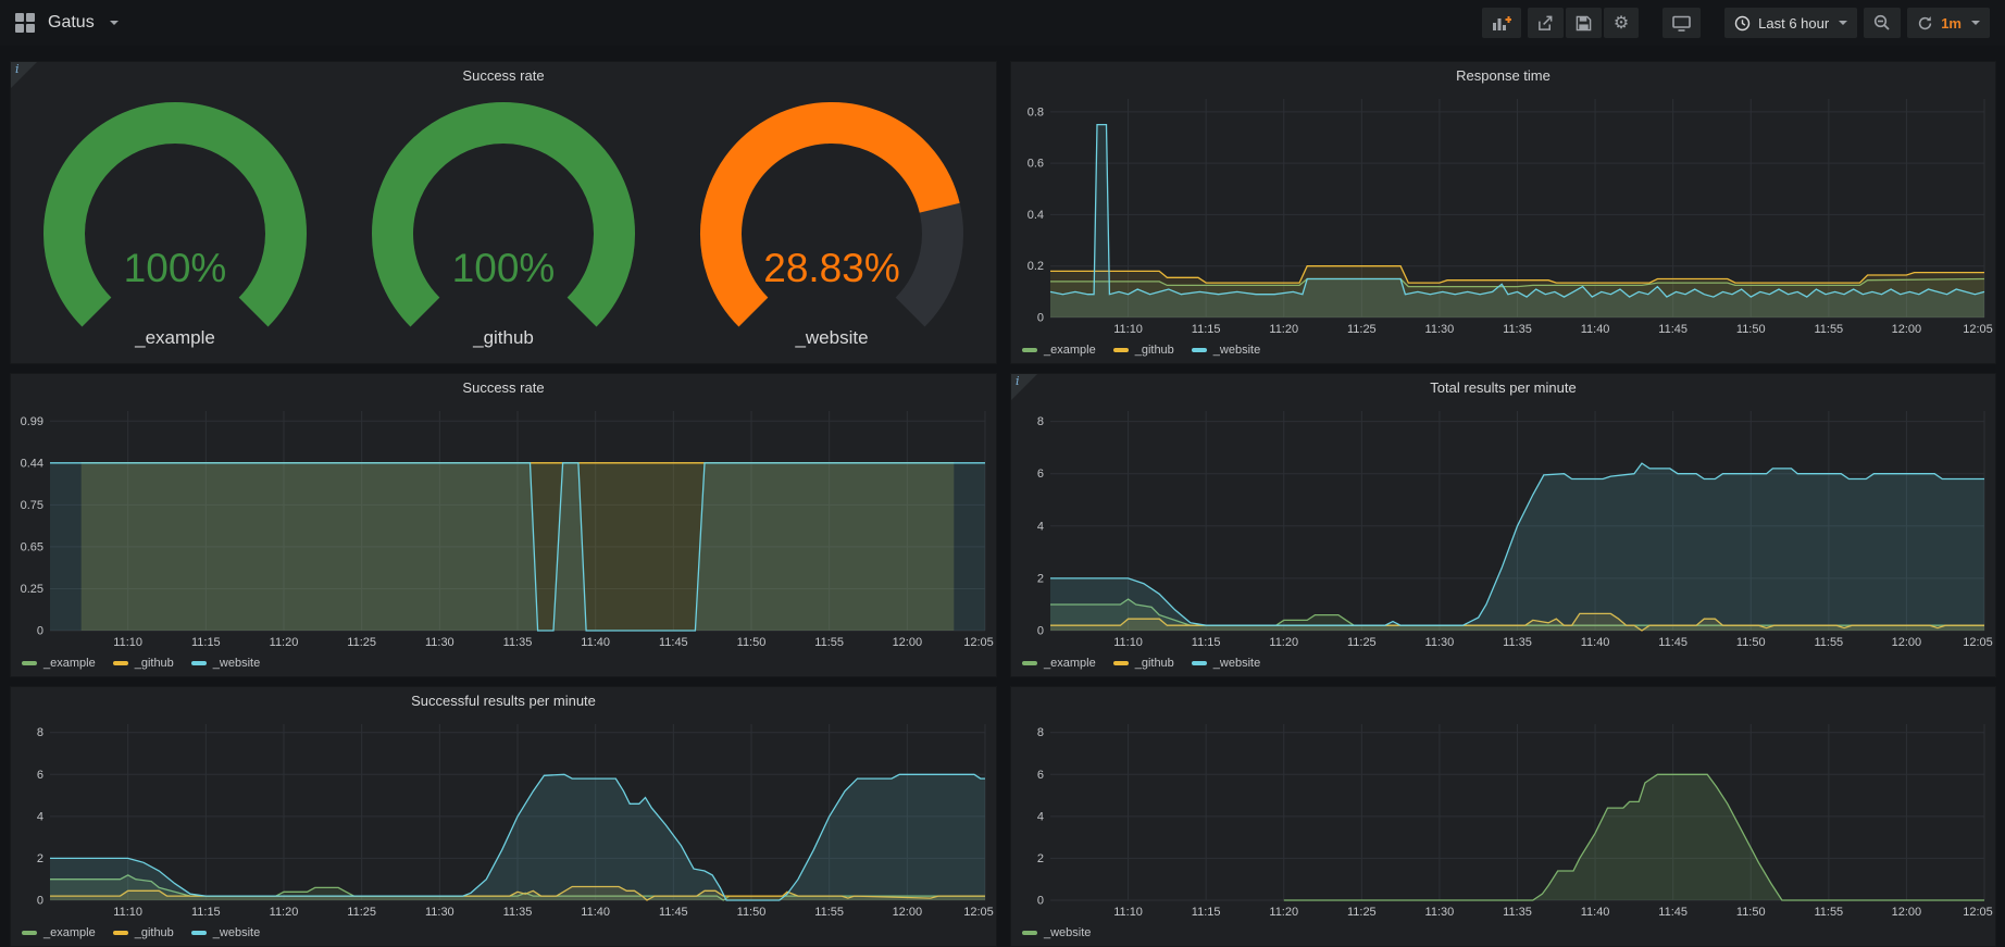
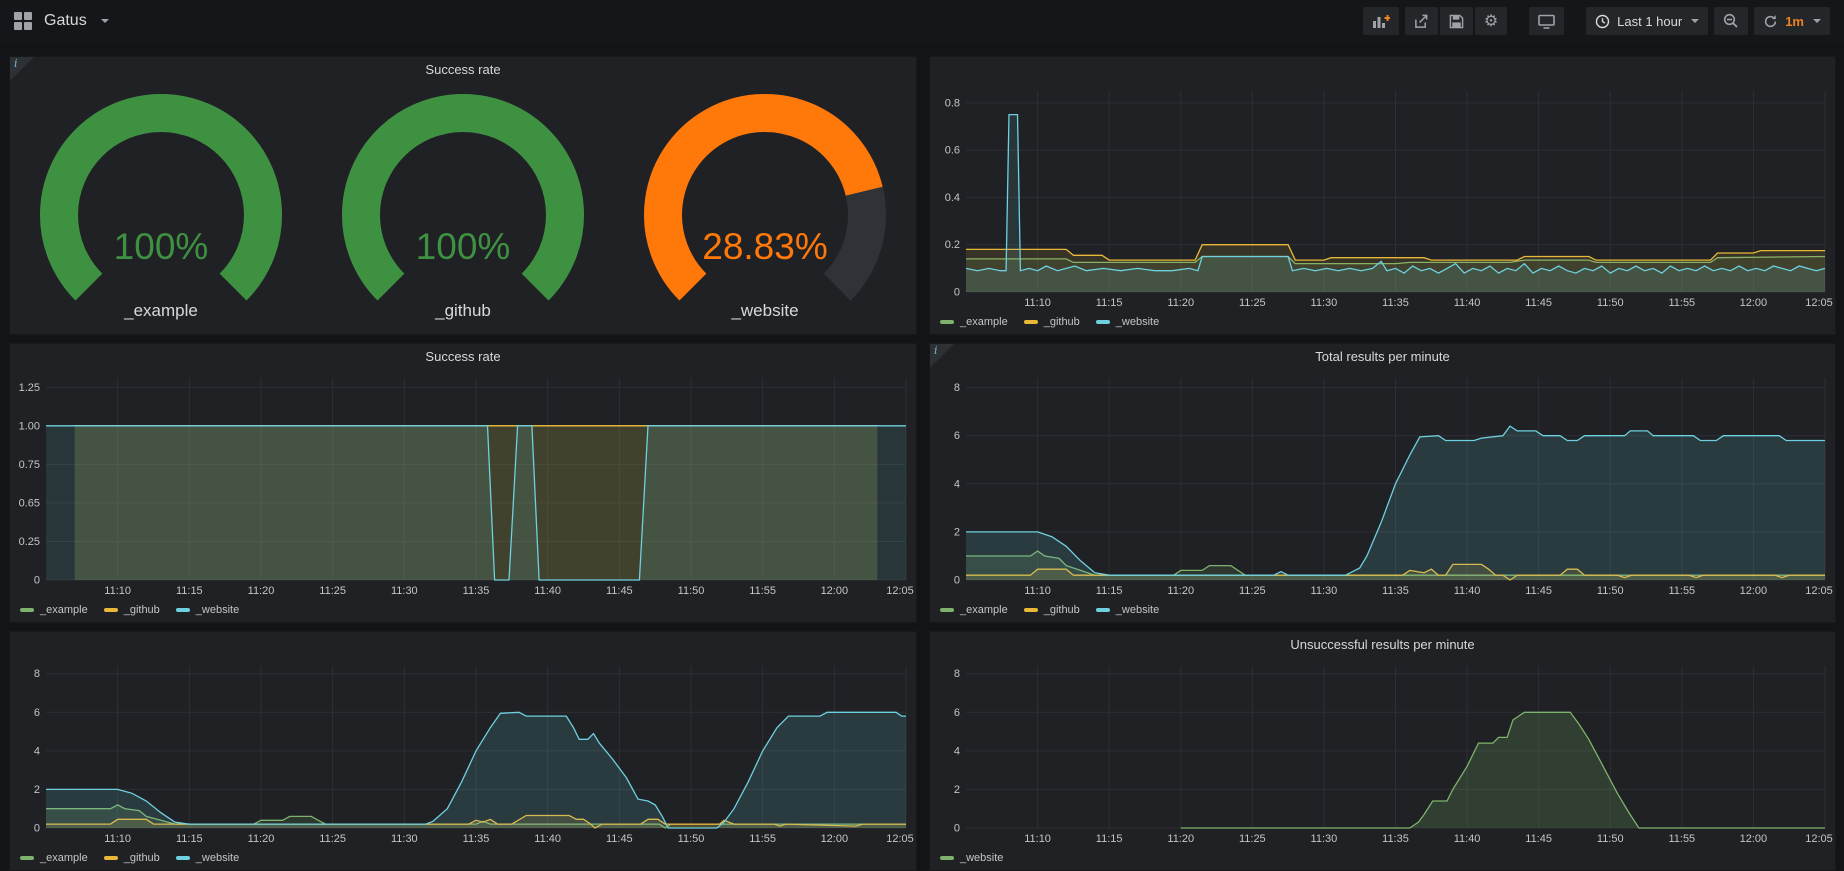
  Gatus
  ⚙
- Last 6 hour
+ Last 1 hour
  1m
  i
  Success rate
  100%
  _example
  100%
  _github
  28.83%
  _website
- Response time
  0
  0.2
  0.4
  0.6
  0.8
  11:10
  11:15
  11:20
  11:25
  11:30
  11:35
  11:40
  11:45
  11:50
  11:55
  12:00
  12:05
  _example
  _github
  _website
  Success rate
  0
  0.25
  0.65
  0.75
- 0.44
+ 1.00
- 0.99
+ 1.25
  11:10
  11:15
  11:20
  11:25
  11:30
  11:35
  11:40
  11:45
  11:50
  11:55
  12:00
  12:05
  _example
  _github
  _website
  i
  Total results per minute
  0
  2
  4
  6
  8
  11:10
  11:15
  11:20
  11:25
  11:30
  11:35
  11:40
  11:45
  11:50
  11:55
  12:00
  12:05
  _example
  _github
  _website
- Successful results per minute
  0
  2
  4
  6
  8
  11:10
  11:15
  11:20
  11:25
  11:30
  11:35
  11:40
  11:45
  11:50
  11:55
  12:00
  12:05
  _example
  _github
  _website
+ Unsuccessful results per minute
  0
  2
  4
  6
  8
  11:10
  11:15
  11:20
  11:25
  11:30
  11:35
  11:40
  11:45
  11:50
  11:55
  12:00
  12:05
  _website
